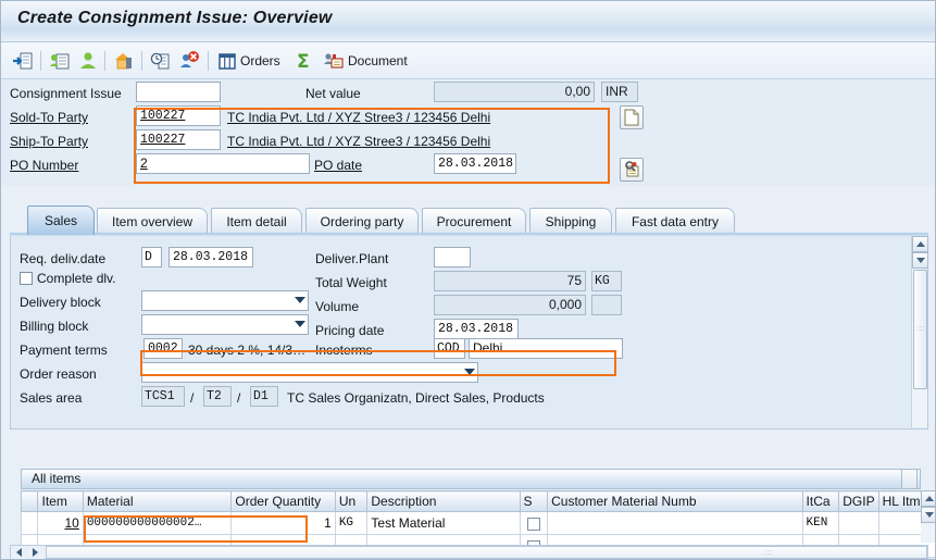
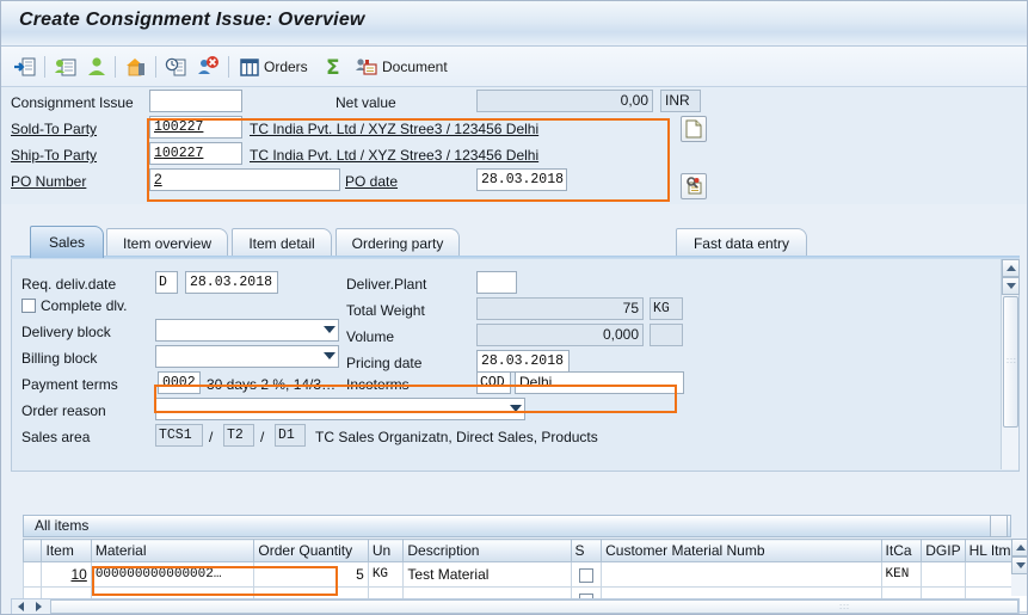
  Create Consignment Issue: Overview
  Orders
  Σ
  Document
  Consignment Issue
  Net value
  0,00
  INR
  Sold-To Party
  100227
  TC India Pvt. Ltd / XYZ Stree3 / 123456 Delhi
  Ship-To Party
  100227
  TC India Pvt. Ltd / XYZ Stree3 / 123456 Delhi
  PO Number
  2
  PO date
  28.03.2018
  Sales
  Item overview
  Item detail
  Ordering party
- Procurement
- Shipping
  Fast data entry
  Req. deliv.date
  D
  28.03.2018
  Complete dlv.
  Delivery block
  Billing block
  Payment terms
  0002
  30 days 2 %, 14/3…
  Order reason
  Sales area
  TCS1
  /
  T2
  /
  D1
  TC Sales Organizatn, Direct Sales, Products
  Deliver.Plant
  Total Weight
  75
  KG
  Volume
  0,000
  Pricing date
  28.03.2018
  Incoterms
  COD
  Delhi
  All items
  	Item	Material	Order Quantity	Un	Description	S	Customer Material Numb	ItCa	DGIP	HL Itm
- 	10	000000000000002…	1	KG	Test Material			KEN
+ 	10	000000000000002…	5	KG	Test Material			KEN
